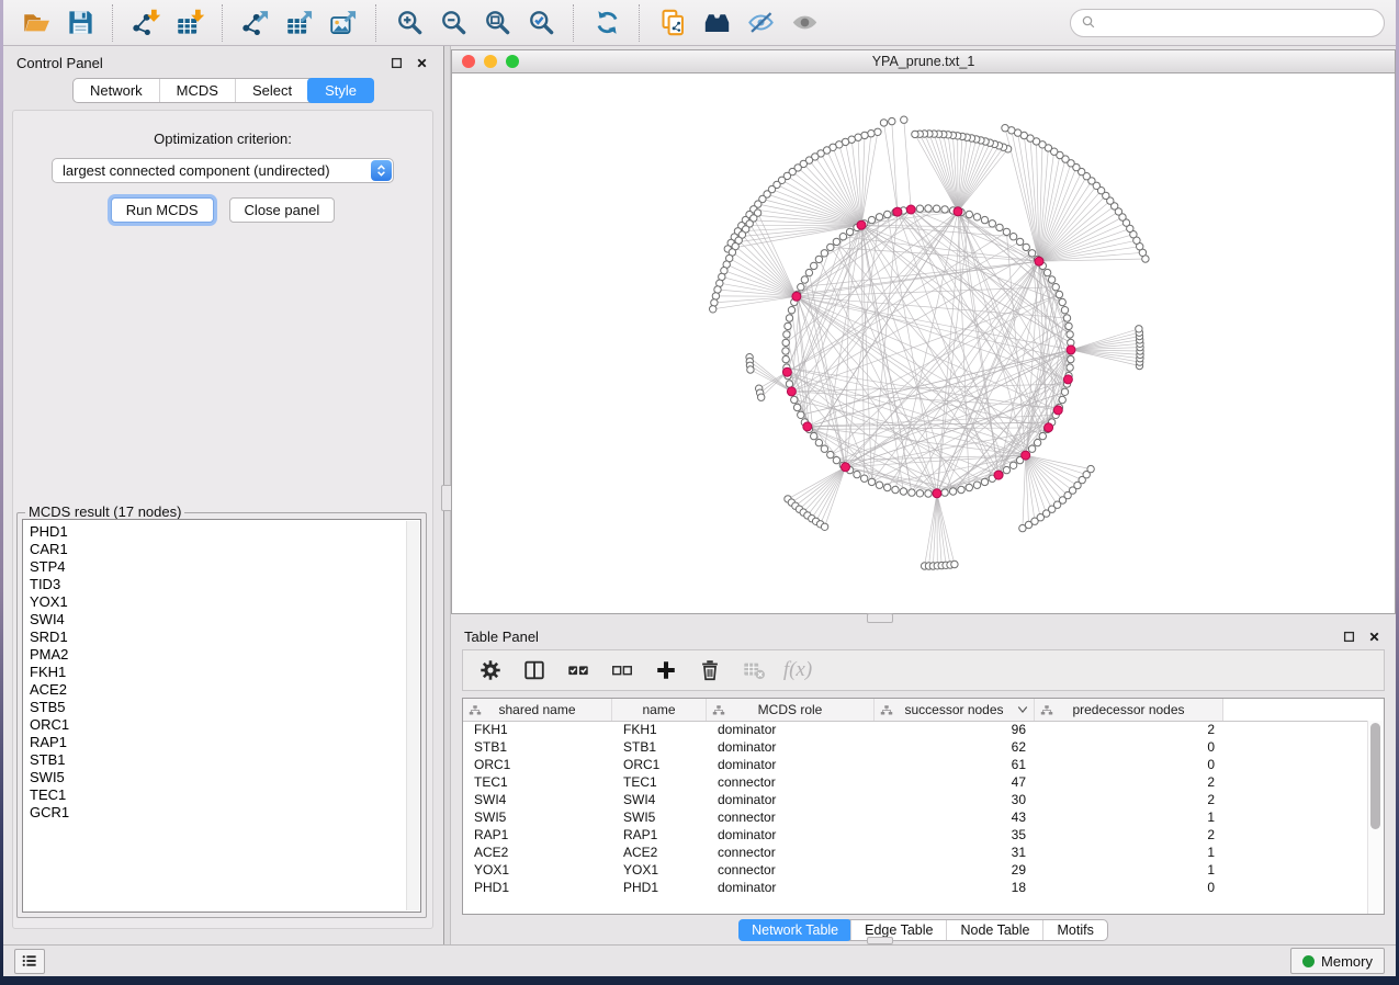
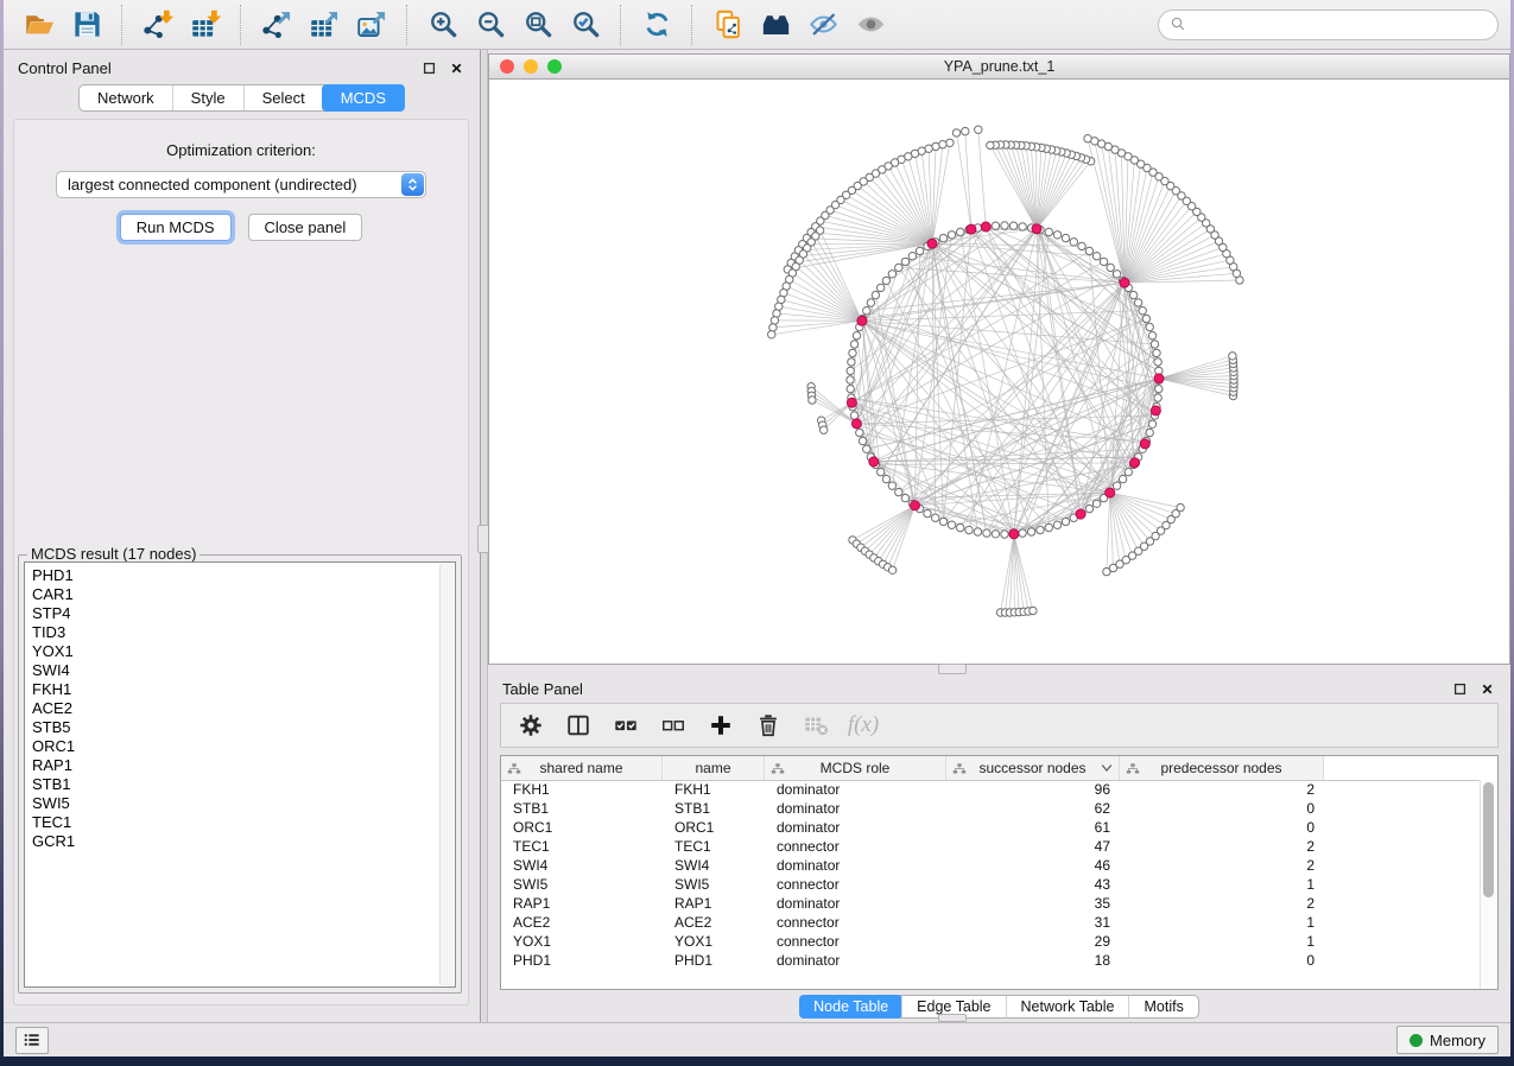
  Control Panel
  Network
- MCDS
+ Style
  Select
- Style
+ MCDS
  Optimization criterion:
  largest connected component (undirected)
  Run MCDS
  Close panel
  MCDS result (17 nodes)
  PHD1
  CAR1
  STP4
  TID3
  YOX1
  SWI4
- SRD1
- PMA2
  FKH1
  ACE2
  STB5
  ORC1
  RAP1
  STB1
  SWI5
  TEC1
  GCR1
  YPA_prune.txt_1
  Table Panel
  f(x)
  shared name
  name
  MCDS role
  successor nodes
  predecessor nodes
  FKH1
  FKH1
  dominator
  96
  2
  STB1
  STB1
  dominator
  62
  0
  ORC1
  ORC1
  dominator
  61
  0
  TEC1
  TEC1
  connector
  47
  2
  SWI4
  SWI4
  dominator
- 30
+ 46
  2
  SWI5
  SWI5
  connector
  43
  1
  RAP1
  RAP1
  dominator
  35
  2
  ACE2
  ACE2
  connector
  31
  1
  YOX1
  YOX1
  connector
  29
  1
  PHD1
  PHD1
  dominator
  18
  0
- Network Table
+ Node Table
  Edge Table
- Node Table
+ Network Table
  Motifs
  Memory
